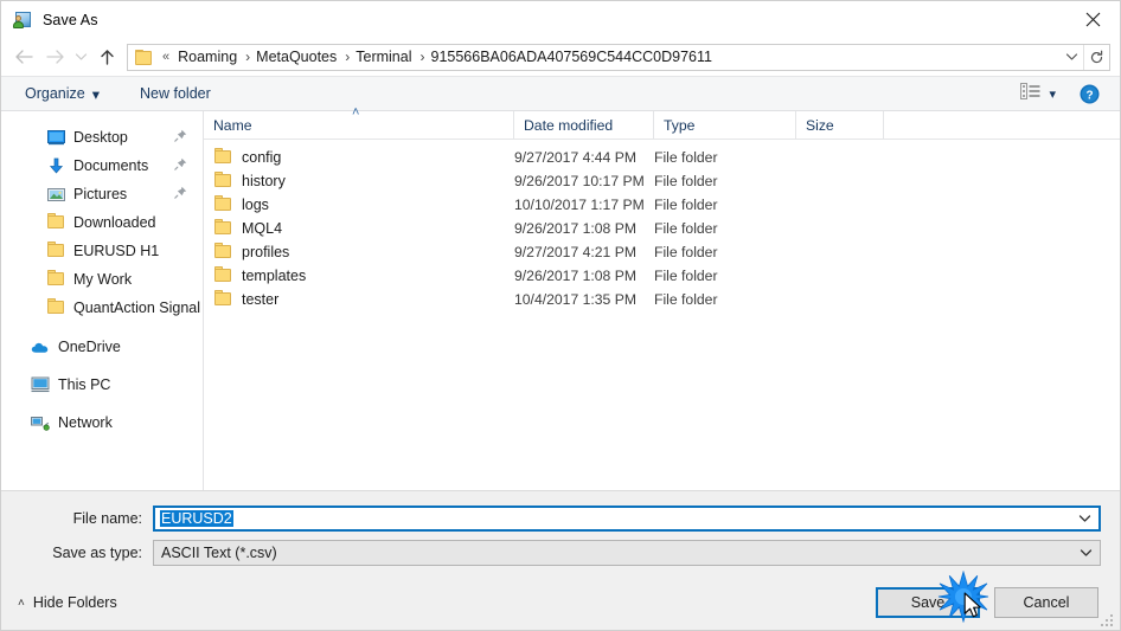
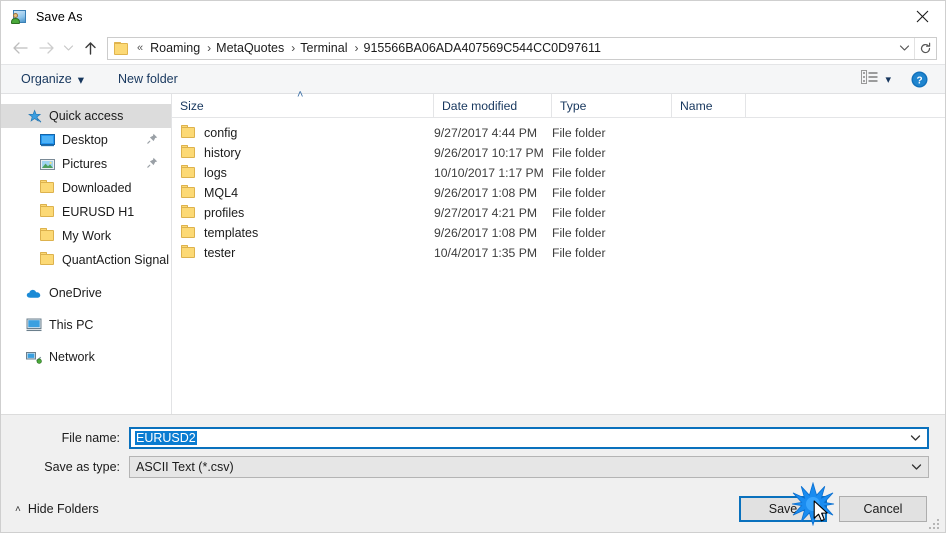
  Save As
  «
  Roaming
  ›
  MetaQuotes
  ›
  Terminal
  ›
  915566BA06ADA407569C544CC0D97611
  Organize
  ▾
  New folder
  ▾
  ?
+ Quick access
  Desktop
- Documents
  Pictures
  Downloaded
  EURUSD H1
  My Work
  QuantAction Signal
  OneDrive
  This PC
  Network
- Name
+ Size
  ˄
  Date modified
  Type
- Size
+ Name
  config
  9/27/2017 4:44 PM
  File folder
  history
  9/26/2017 10:17 PM
  File folder
  logs
  10/10/2017 1:17 PM
  File folder
  MQL4
  9/26/2017 1:08 PM
  File folder
  profiles
  9/27/2017 4:21 PM
  File folder
  templates
  9/26/2017 1:08 PM
  File folder
  tester
  10/4/2017 1:35 PM
  File folder
  File name:
  EURUSD2
  Save as type:
  ASCII Text (*.csv)
  ˄
  Hide Folders
  Save
  Cancel
